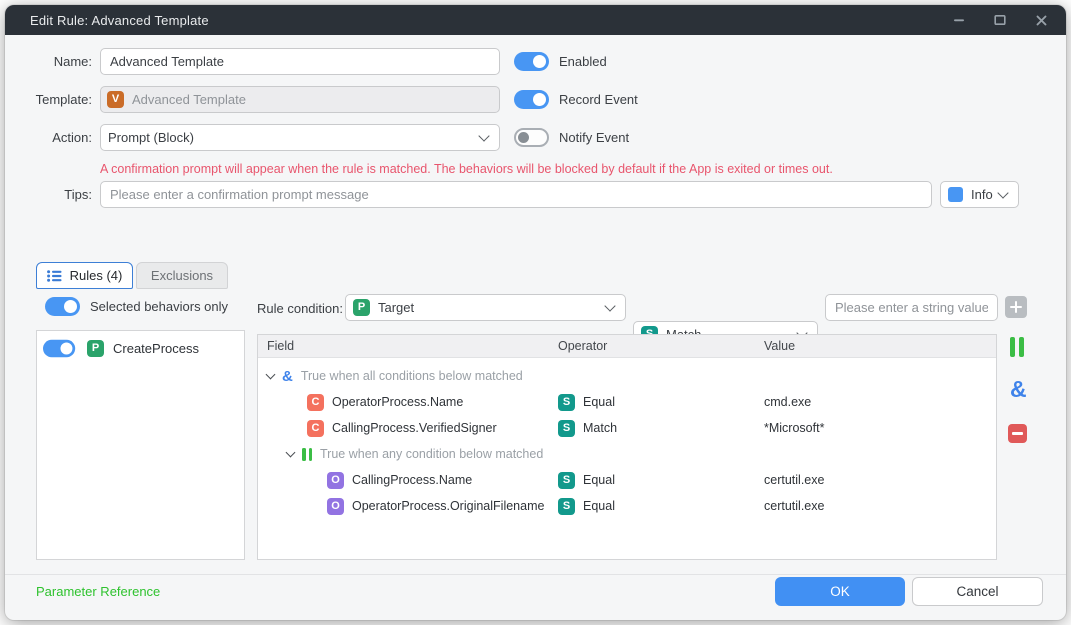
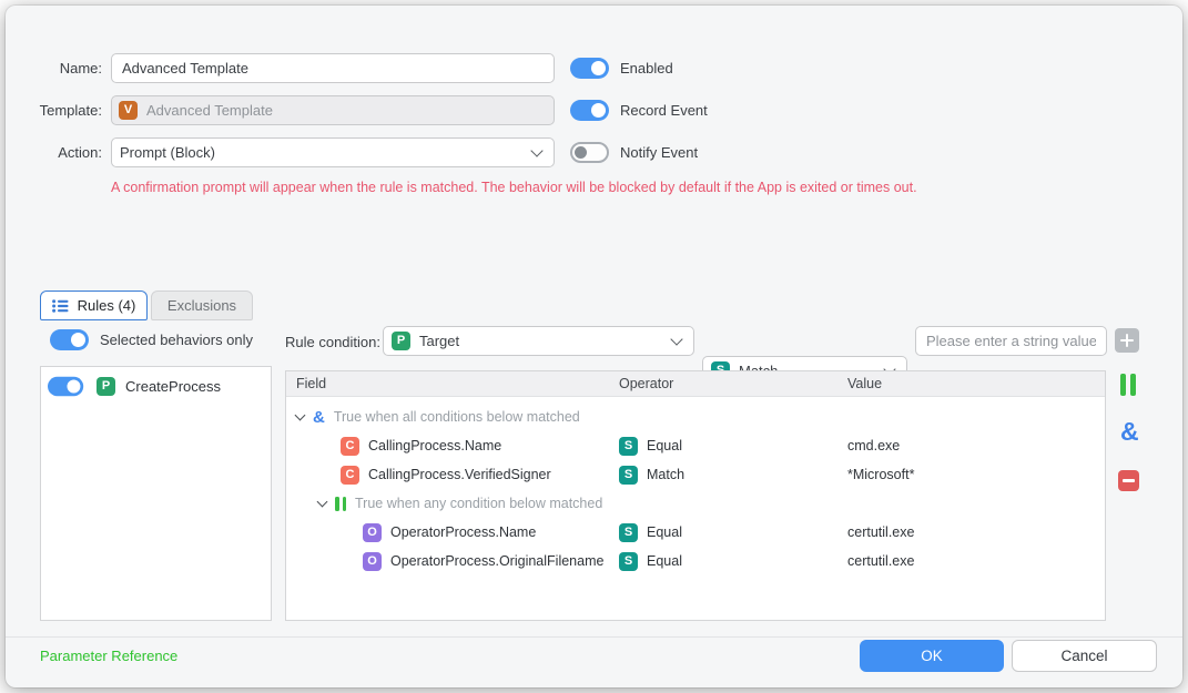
- Edit Rule: Advanced Template
  Name:
  Advanced Template
  Enabled
  Template:
  V
  Advanced Template
  Record Event
  Action:
  Prompt (Block)
  Notify Event
- A confirmation prompt will appear when the rule is matched. The behaviors will be blocked by default if the App is exited or times out.
+ A confirmation prompt will appear when the rule is matched. The behavior will be blocked by default if the App is exited or times out.
- Tips:
- Please enter a confirmation prompt message
- Info
  Rules (4)
  Exclusions
  Selected behaviors only
  P
  CreateProcess
  Rule condition:
  P
  Target
  Please enter a string value
  &
  Field
  Operator
  Value
  &
  True when all conditions below matched
  C
- OperatorProcess.Name
+ CallingProcess.Name
  S
  Equal
  cmd.exe
  C
  CallingProcess.VerifiedSigner
  S
  Match
  *Microsoft*
  True when any condition below matched
  O
- CallingProcess.Name
+ OperatorProcess.Name
  S
  Equal
  certutil.exe
  O
  OperatorProcess.OriginalFilename
  S
  Equal
  certutil.exe
  Parameter Reference
  OK
  Cancel
